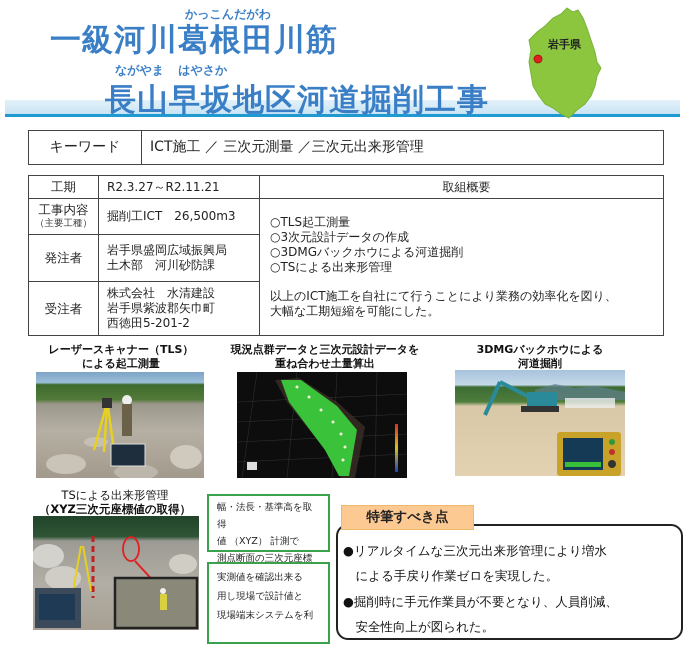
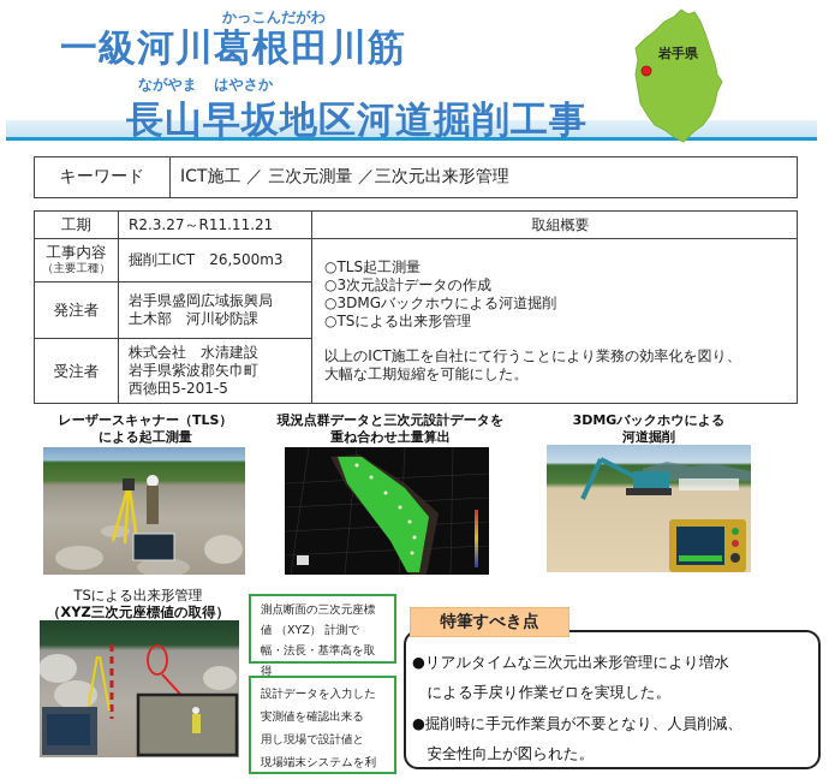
  かっこんだがわ
  一級河川葛根田川筋
  ながやま はやさか
  長山早坂地区河道掘削工事
  岩手県
  キーワード	ICT施工 ／ 三次元測量 ／三次元出来形管理
- 工期	R2.3.27～R2.11.21	取組概要
+ 工期	R2.3.27～R11.11.21	取組概要
  工事内容 （主要工種）	掘削工ICT 26,500m3	○TLS起工測量 ○3次元設計データの作成 ○3DMGバックホウによる河道掘削 ○TSによる出来形管理 以上のICT施工を自社にて行うことにより業務の効率化を図り、 大幅な工期短縮を可能にした。
  発注者	岩手県盛岡広域振興局 土木部 河川砂防課
- 受注者	株式会社 水清建設 岩手県紫波郡矢巾町 西徳田5-201-2
+ 受注者	株式会社 水清建設 岩手県紫波郡矢巾町 西徳田5-201-5
  レーザースキャナー（TLS）
  による起工測量
  現況点群データと三次元設計データを
  重ね合わせ土量算出
  3DMGバックホウによる
  河道掘削
  TSによる出来形管理
  （XYZ三次元座標値の取得）
- 幅・法長・基準高を取得
+ 測点断面の三次元座標
  値 （XYZ） 計測で
- 測点断面の三次元座標
+ 幅・法長・基準高を取得
+ 設計データを入力した
  実測値を確認出来る
  用し現場で設計値と
  現場端末システムを利
  特筆すべき点
  ●リアルタイムな三次元出来形管理により増水
  による手戻り作業ゼロを実現した。
  ●掘削時に手元作業員が不要となり、人員削減、
  安全性向上が図られた。
